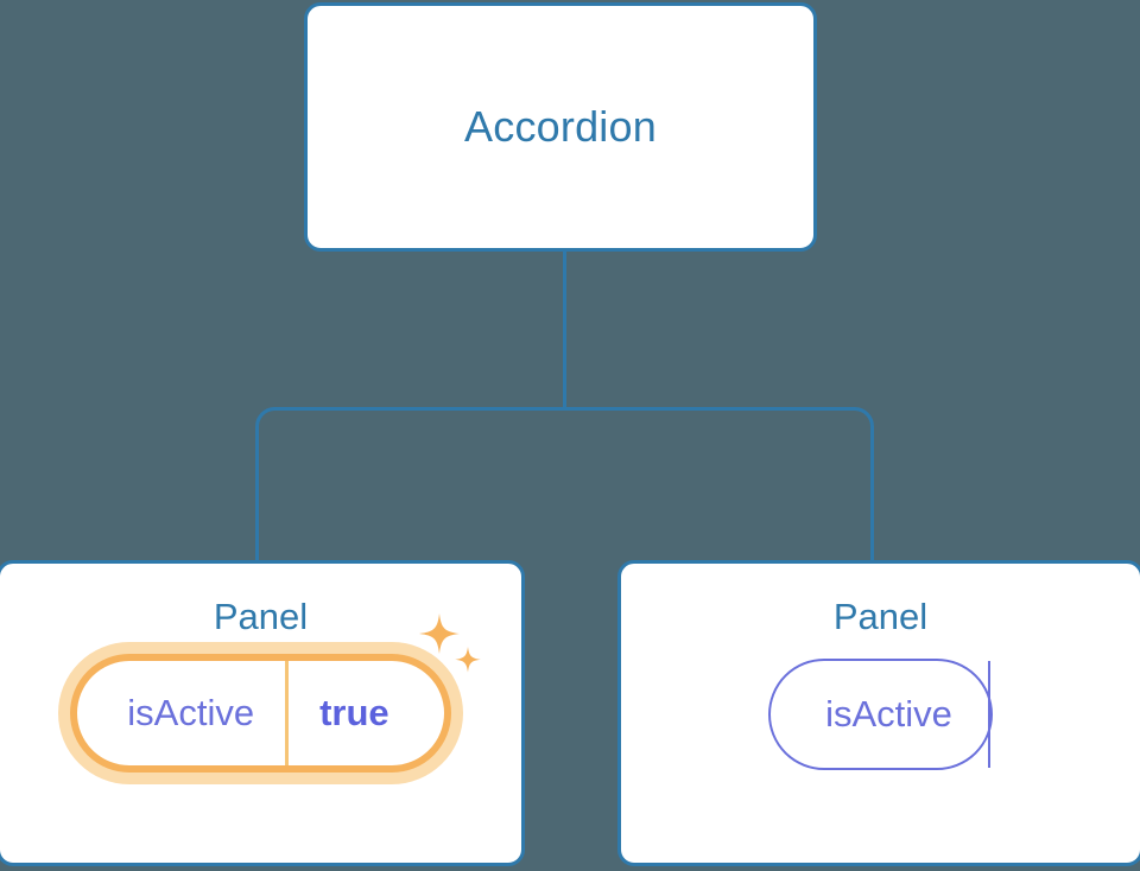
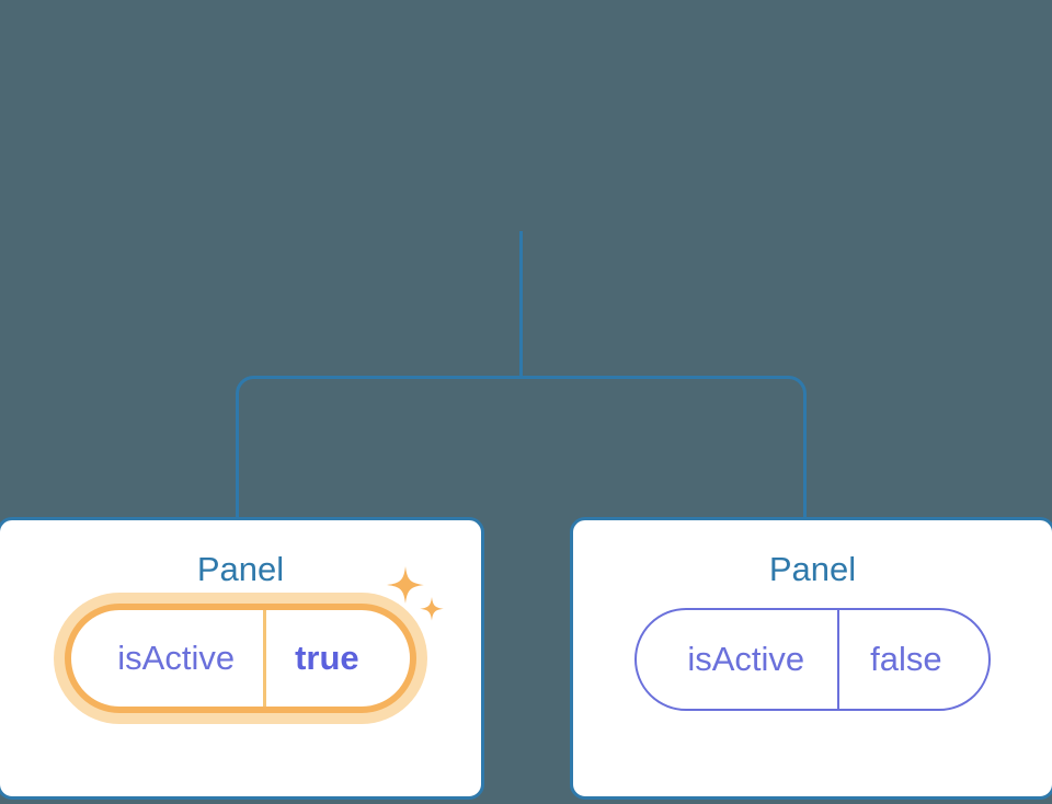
- Accordion
  Panel
  isActive
  true
  Panel
  isActive
+ false
